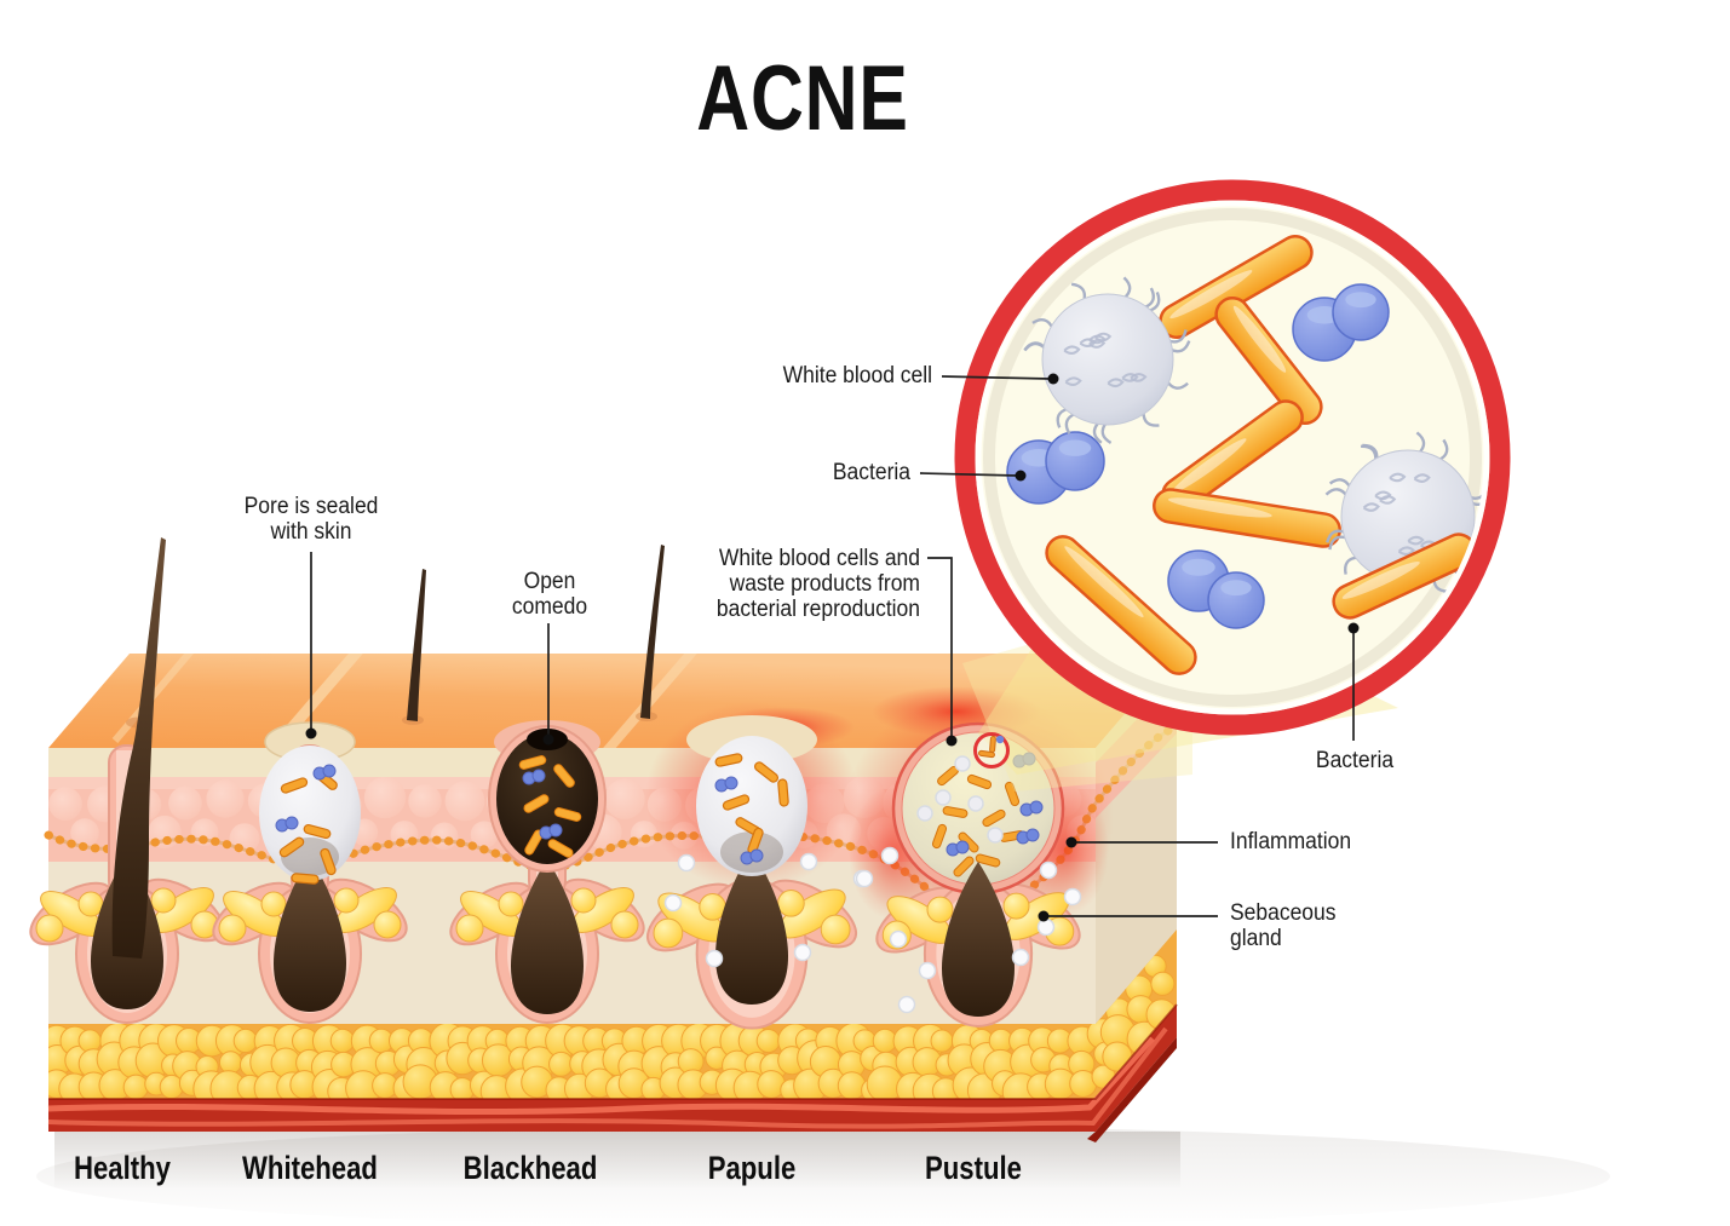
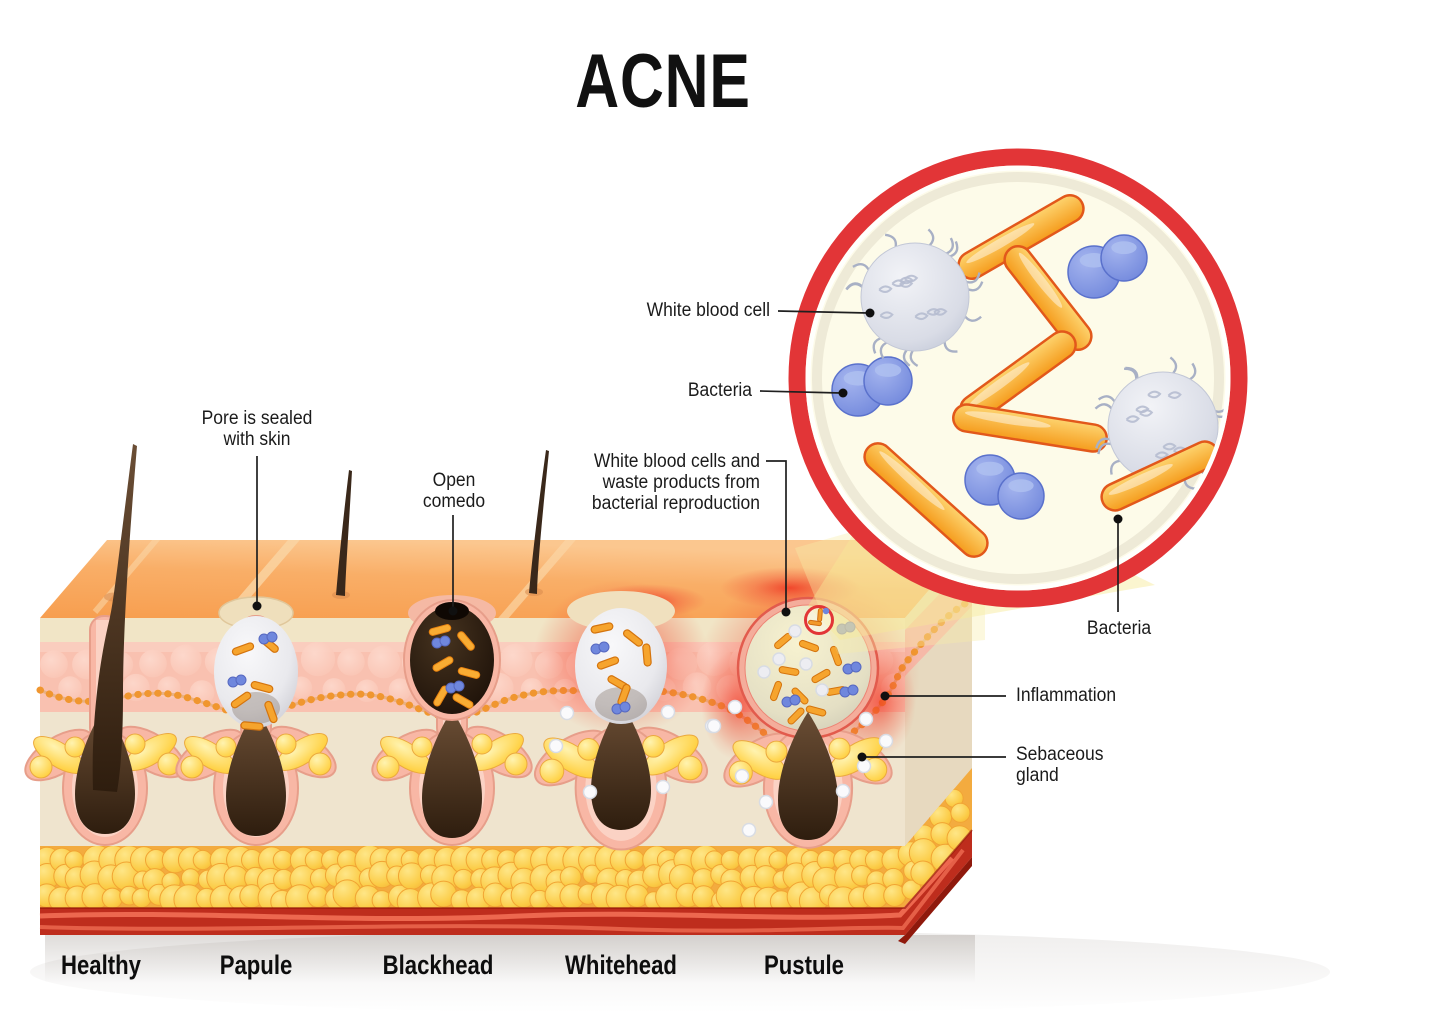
  ACNE
  Pore is sealed
  with skin
  Open
  comedo
  White blood cells and
  waste products from
  bacterial reproduction
  White blood cell
  Bacteria
  Bacteria
  Inflammation
  Sebaceous
  gland
  Healthy
- Whitehead
+ Papule
  Blackhead
- Papule
+ Whitehead
  Pustule
